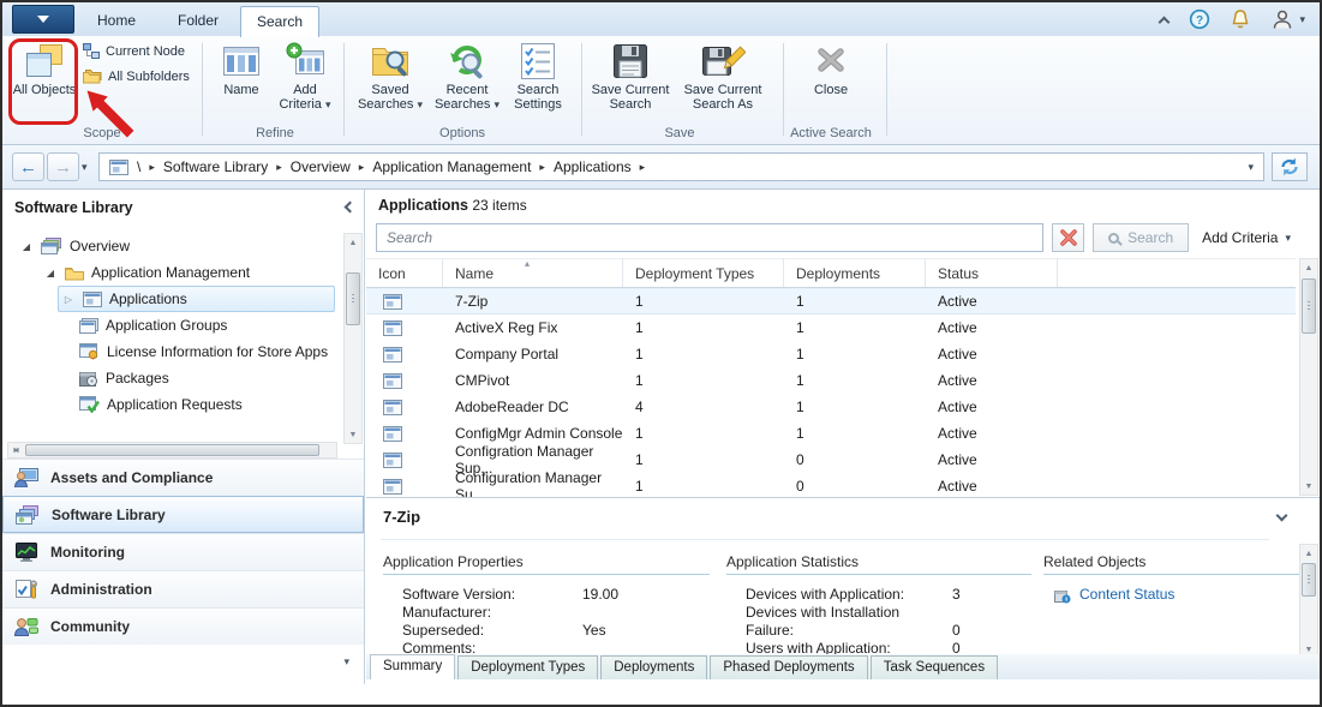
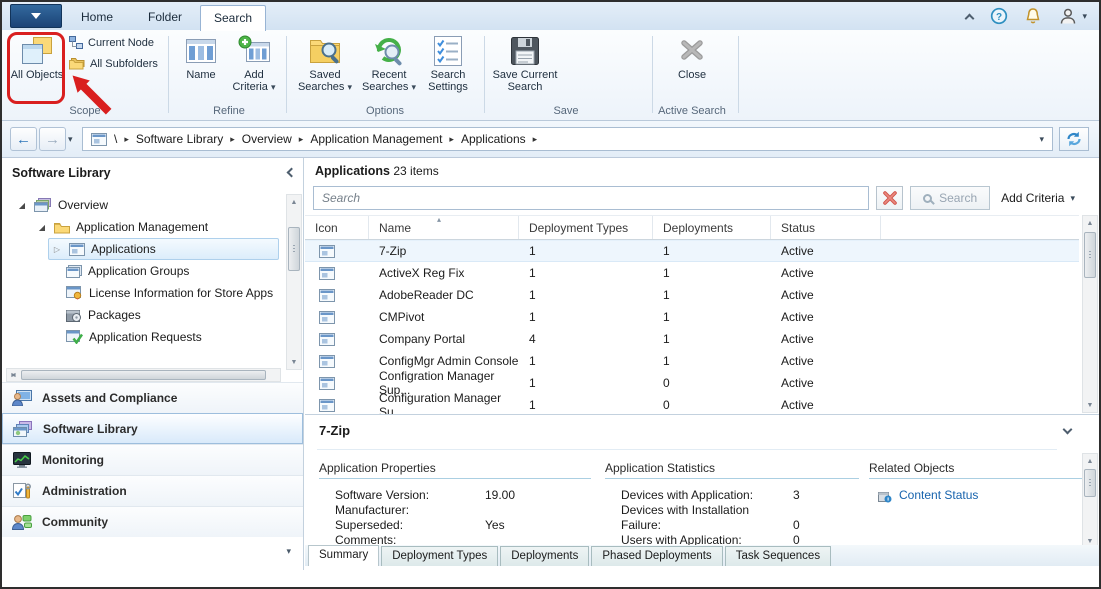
  Home
  Folder
  Search
  ?
  ▾
  All Objects
  Current Node
  All Subfolders
  Scope
  Name
  Add Criteria ▾
  Refine
  Saved Searches ▾
  Recent Searches ▾
  Search Settings
  Options
  Save Current Search
- Save Current Search As
  Save
  Close
  Active Search
  ←
  →
  ▾
  \
  ▸
  Software Library
  ▸
  Overview
  ▸
  Application Management
  ▸
  Applications
  ▸
  ▾
  Software Library
  ◢
  Overview
  ◢
  Application Management
  ▷
  Applications
  Application Groups
  License Information for Store Apps
  Packages
  Application Requests
  Assets and Compliance
  Software Library
  Monitoring
  Administration
  Community
  ▾
  Applications 23 items
  Search
  Search
  Add Criteria
  ▾
  ▴
  Icon
  Name
  Deployment Types
  Deployments
  Status
  7-Zip
  1
  1
  Active
  ActiveX Reg Fix
  1
  1
  Active
- Company Portal
+ AdobeReader DC
  1
  1
  Active
  CMPivot
  1
  1
  Active
- AdobeReader DC
+ Company Portal
  4
  1
  Active
  ConfigMgr Admin Console
  1
  1
  Active
  Configration Manager Sup...
  1
  0
  Active
  Configuration Manager Su...
  1
  0
  Active
  7-Zip
  Application Properties
  Software Version:
  19.00
  Manufacturer:
  Superseded:
  Yes
  Comments:
  Application Statistics
  Devices with Application:
  3
  Devices with Installation
  Failure:
  0
  Users with Application:
  0
  Related Objects
  Content Status
  Summary
  Deployment Types
  Deployments
  Phased Deployments
  Task Sequences
